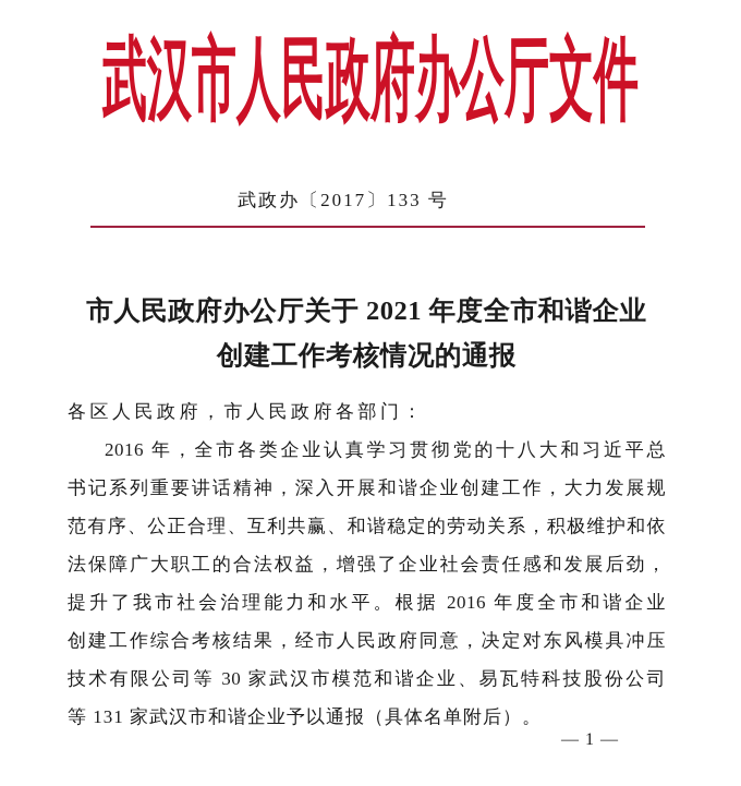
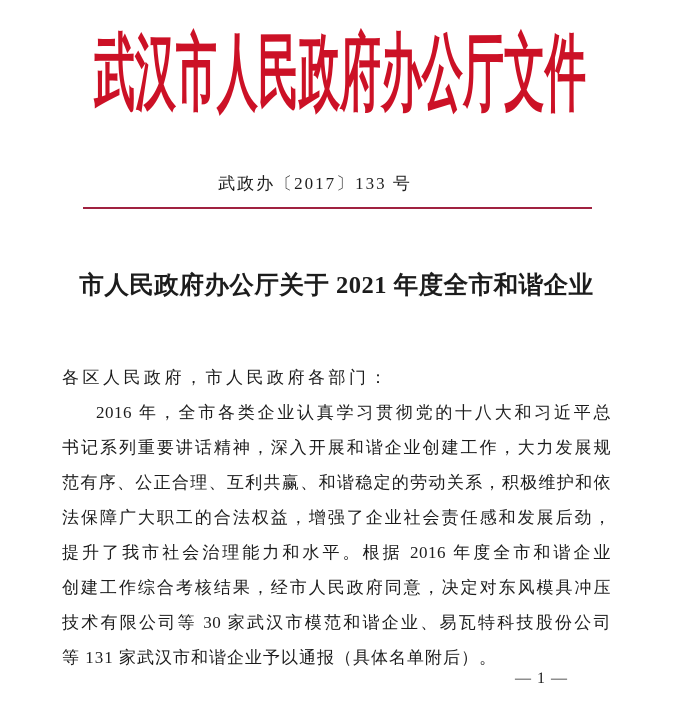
  武汉市人民政府办公厅文件
  武政办〔2017〕133 号
  市人民政府办公厅关于 2021 年度全市和谐企业
- 创建工作考核情况的通报
  各区人民政府，市人民政府各部门：
  2016 年，全市各类企业认真学习贯彻党的十八大和习近平总
  书记系列重要讲话精神，深入开展和谐企业创建工作，大力发展规
  范有序、公正合理、互利共赢、和谐稳定的劳动关系，积极维护和依
  法保障广大职工的合法权益，增强了企业社会责任感和发展后劲，
  提升了我市社会治理能力和水平。根据 2016 年度全市和谐企业
  创建工作综合考核结果，经市人民政府同意，决定对东风模具冲压
  技术有限公司等 30 家武汉市模范和谐企业、易瓦特科技股份公司
  等 131 家武汉市和谐企业予以通报（具体名单附后）。
  — 1 —
